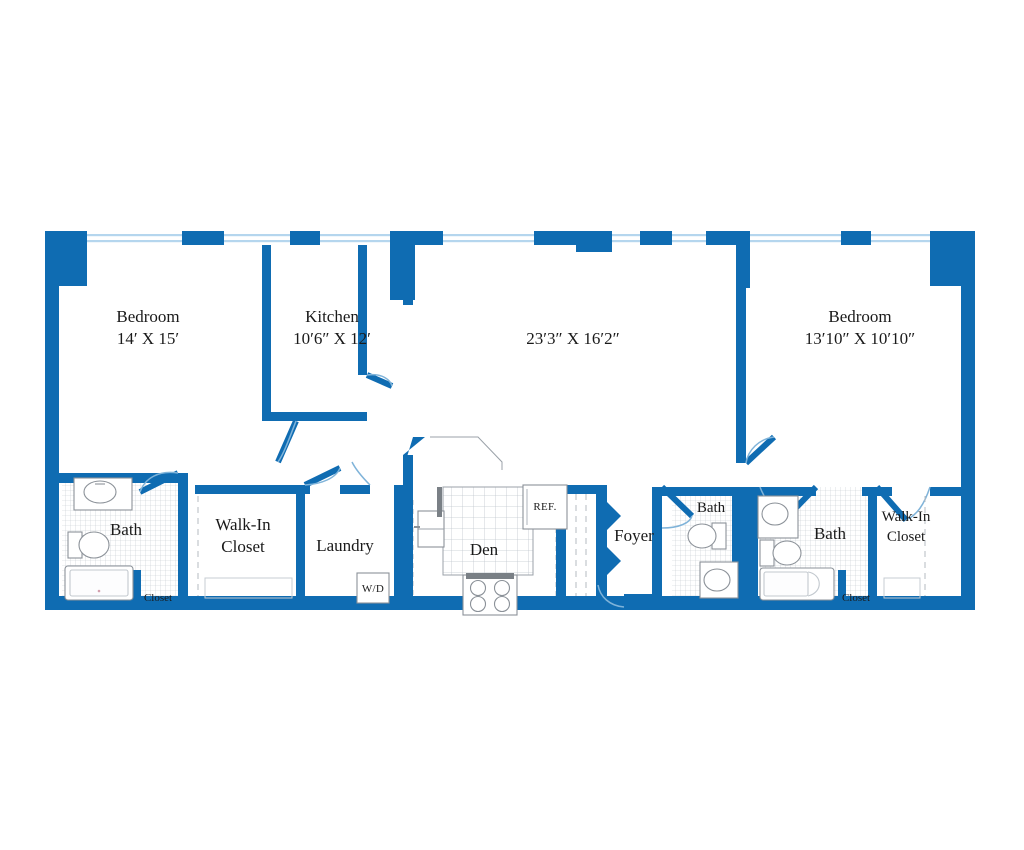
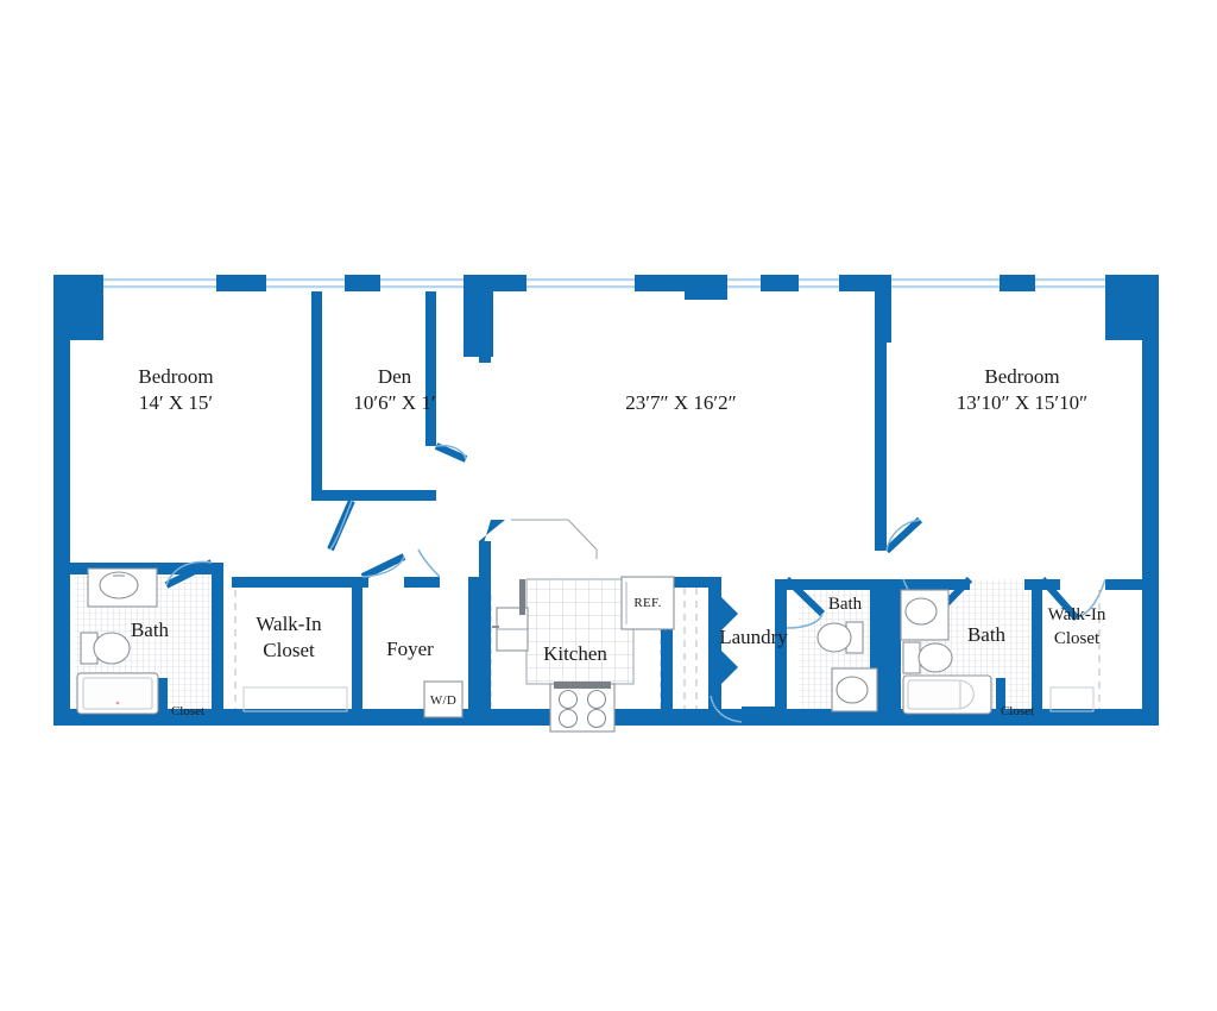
  Bedroom
  14′ X 15′
- Kitchen
+ Den
- 10′6″ X 12′
+ 10′6″ X 1′
- 23′3″ X 16′2″
+ 23′7″ X 16′2″
  Bedroom
- 13′10″ X 10′10″
+ 13′10″ X 15′10″
  Bath
  Walk-In
  Closet
- Laundry
+ Foyer
- Den
+ Kitchen
- Foyer
+ Laundry
  Bath
  Bath
  Walk-In
  Closet
  Closet
  Closet
  W/D
  REF.
